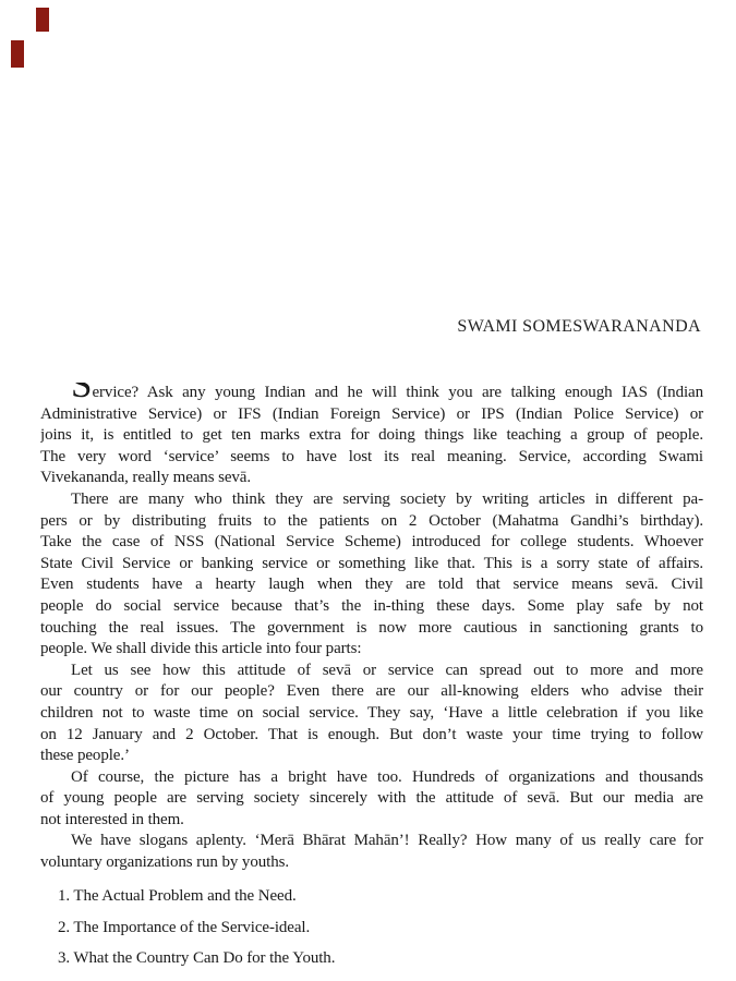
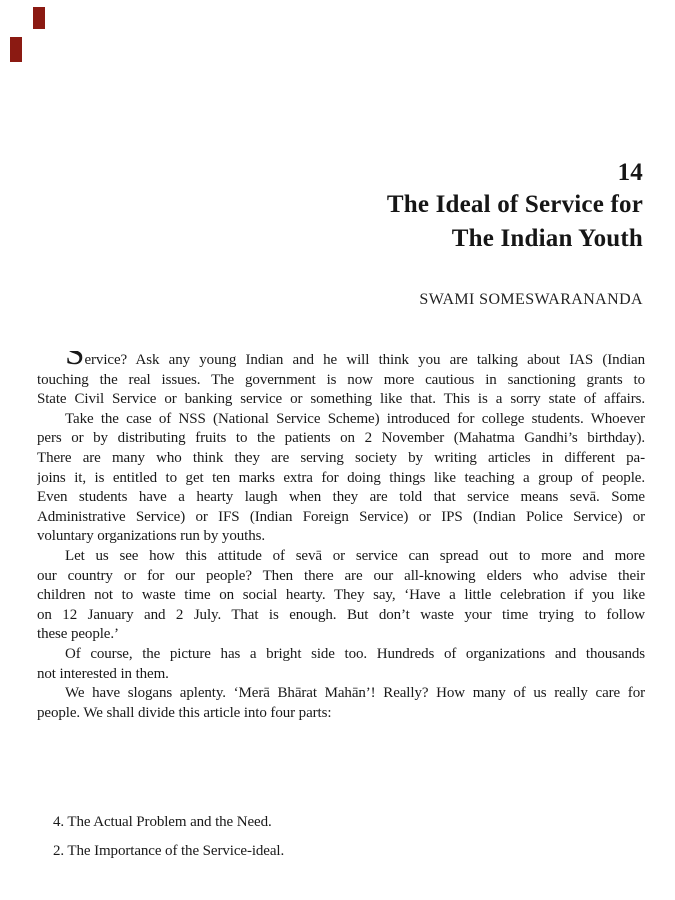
+ 14
+ The Ideal of Service for
+ The Indian Youth
  SWAMI SOMESWARANANDA
- Service? Ask any young Indian and he will think you are talking enough IAS (Indian
+ Service? Ask any young Indian and he will think you are talking about IAS (Indian
- Administrative Service) or IFS (Indian Foreign Service) or IPS (Indian Police Service) or
+ touching the real issues. The government is now more cautious in sanctioning grants to
- joins it, is entitled to get ten marks extra for doing things like teaching a group of people.
+ State Civil Service or banking service or something like that. This is a sorry state of affairs.
- The very word ‘service’ seems to have lost its real meaning. Service, according Swami
- Vivekananda, really means sevā.
- There are many who think they are serving society by writing articles in different pa-
+ Take the case of NSS (National Service Scheme) introduced for college students. Whoever
- pers or by distributing fruits to the patients on 2 October (Mahatma Gandhi’s birthday).
+ pers or by distributing fruits to the patients on 2 November (Mahatma Gandhi’s birthday).
- Take the case of NSS (National Service Scheme) introduced for college students. Whoever
+ There are many who think they are serving society by writing articles in different pa-
- State Civil Service or banking service or something like that. This is a sorry state of affairs.
+ joins it, is entitled to get ten marks extra for doing things like teaching a group of people.
- Even students have a hearty laugh when they are told that service means sevā. Civil
+ Even students have a hearty laugh when they are told that service means sevā. Some
- people do social service because that’s the in-thing these days. Some play safe by not
- touching the real issues. The government is now more cautious in sanctioning grants to
+ Administrative Service) or IFS (Indian Foreign Service) or IPS (Indian Police Service) or
- people. We shall divide this article into four parts:
+ voluntary organizations run by youths.
  Let us see how this attitude of sevā or service can spread out to more and more
- our country or for our people? Even there are our all-knowing elders who advise their
+ our country or for our people? Then there are our all-knowing elders who advise their
- children not to waste time on social service. They say, ‘Have a little celebration if you like
+ children not to waste time on social hearty. They say, ‘Have a little celebration if you like
- on 12 January and 2 October. That is enough. But don’t waste your time trying to follow
+ on 12 January and 2 July. That is enough. But don’t waste your time trying to follow
  these people.’
- Of course, the picture has a bright have too. Hundreds of organizations and thousands
+ Of course, the picture has a bright side too. Hundreds of organizations and thousands
- of young people are serving society sincerely with the attitude of sevā. But our media are
  not interested in them.
  We have slogans aplenty. ‘Merā Bhārat Mahān’! Really? How many of us really care for
- voluntary organizations run by youths.
+ people. We shall divide this article into four parts:
- 1. The Actual Problem and the Need.
+ 4. The Actual Problem and the Need.
  2. The Importance of the Service-ideal.
- 3. What the Country Can Do for the Youth.
